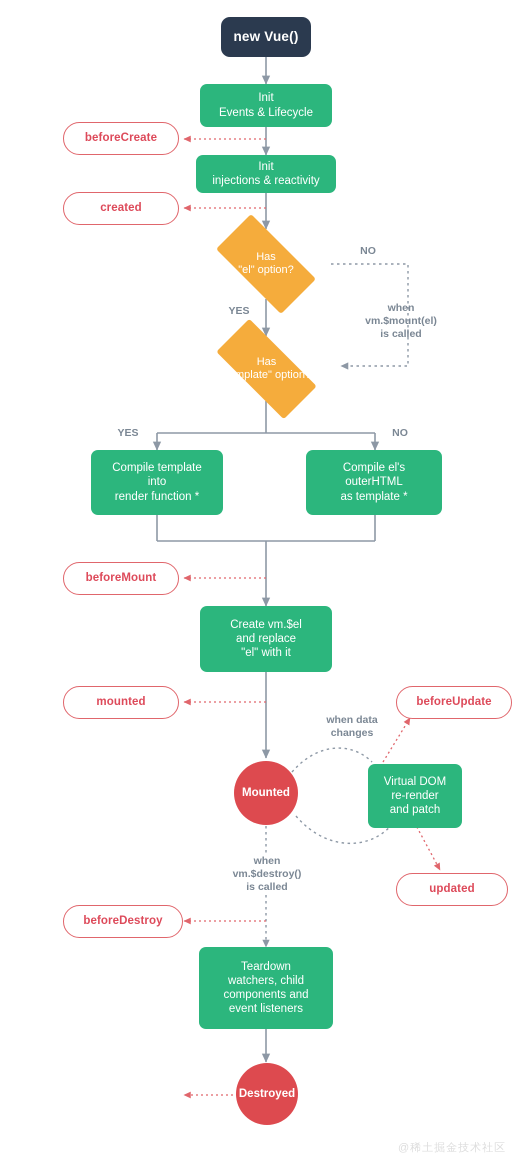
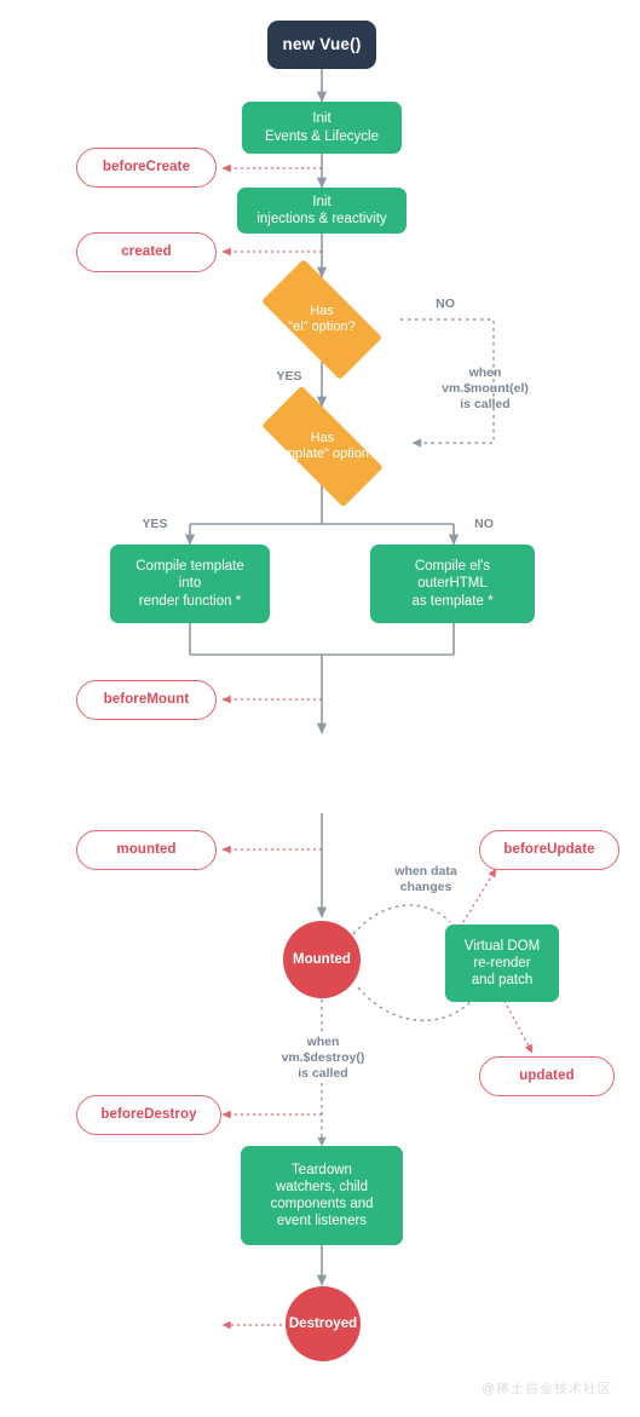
  new Vue()
  Init
  Events & Lifecycle
  Init
  injections & reactivity
  Has
  "el" option?
  Has
  "template" option?
  Compile template
  into
  render function *
  Compile el's
  outerHTML
  as template *
- Create vm.$el
- and replace
- "el" with it
  Mounted
  Virtual DOM
  re-render
  and patch
  Teardown
  watchers, child
  components and
  event listeners
  Destroyed
  beforeCreate
  created
  beforeMount
  mounted
  beforeUpdate
  updated
  beforeDestroy
  NO
  YES
  when
  vm.$mount(el)
  is called
  YES
  NO
  when data
  changes
  when
  vm.$destroy()
  is called
  @稀土掘金技术社区
